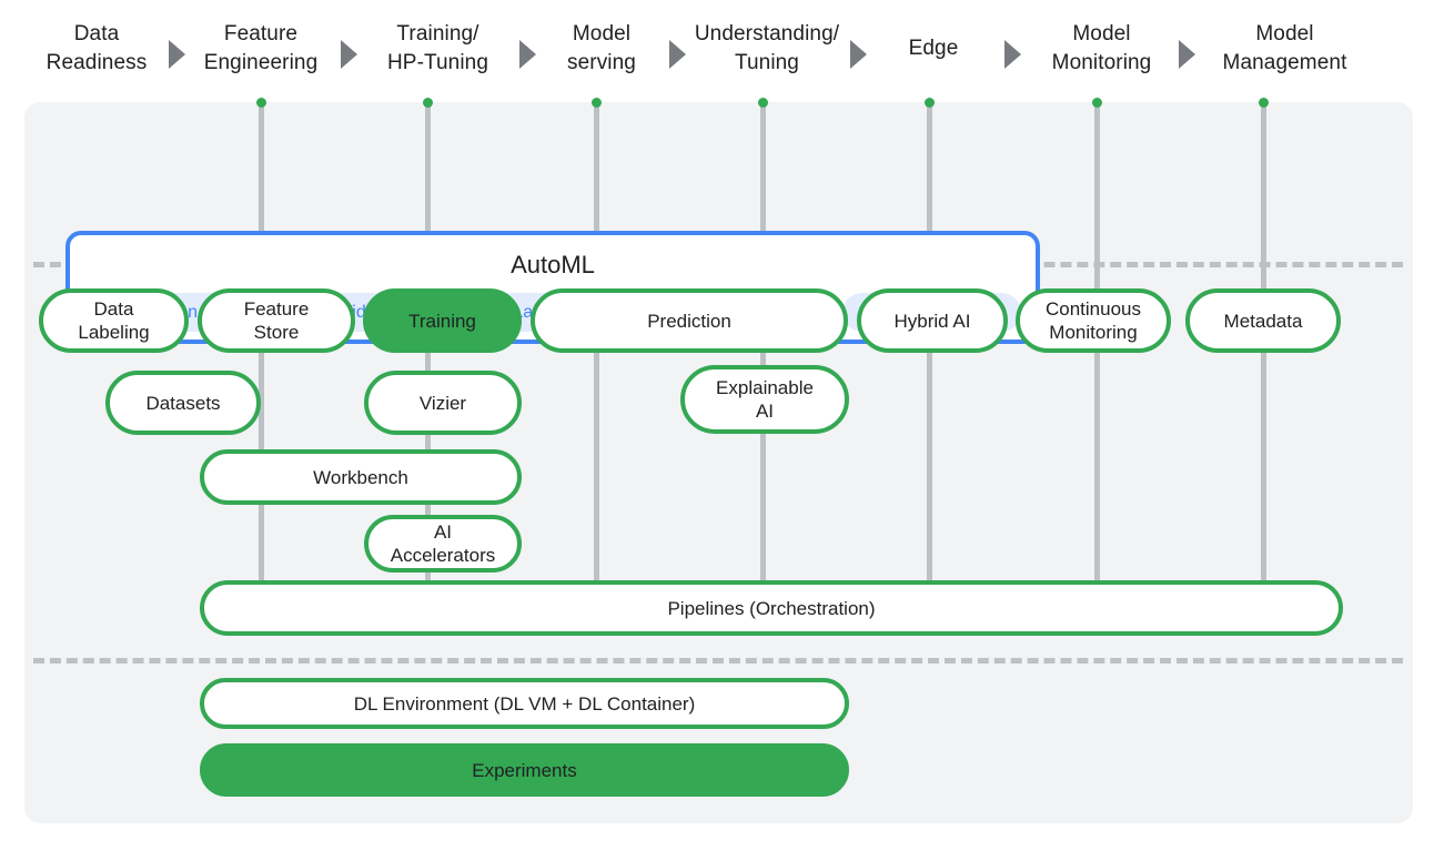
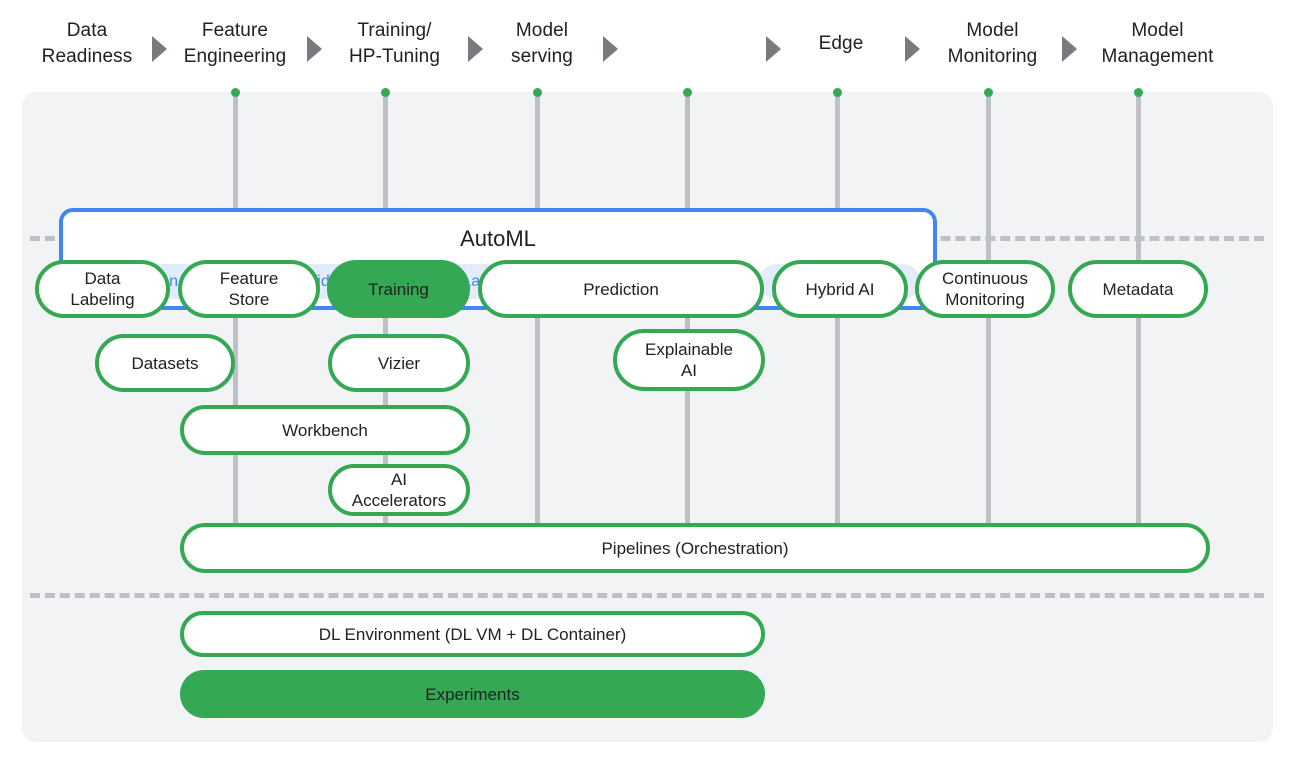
  Data
  Readiness
  Feature
  Engineering
  Training/
  HP-Tuning
  Model
  serving
- Understanding/
- Tuning
  Edge
  Model
  Monitoring
  Model
  Management
  AutoML
  Data
  Labeling
  Feature
  Store
  Training
  Prediction
  Hybrid AI
  Continuous
  Monitoring
  Metadata
  Datasets
  Vizier
  Explainable
  AI
  Workbench
  AI
  Accelerators
  Pipelines (Orchestration)
  DL Environment (DL VM + DL Container)
  Experiments
